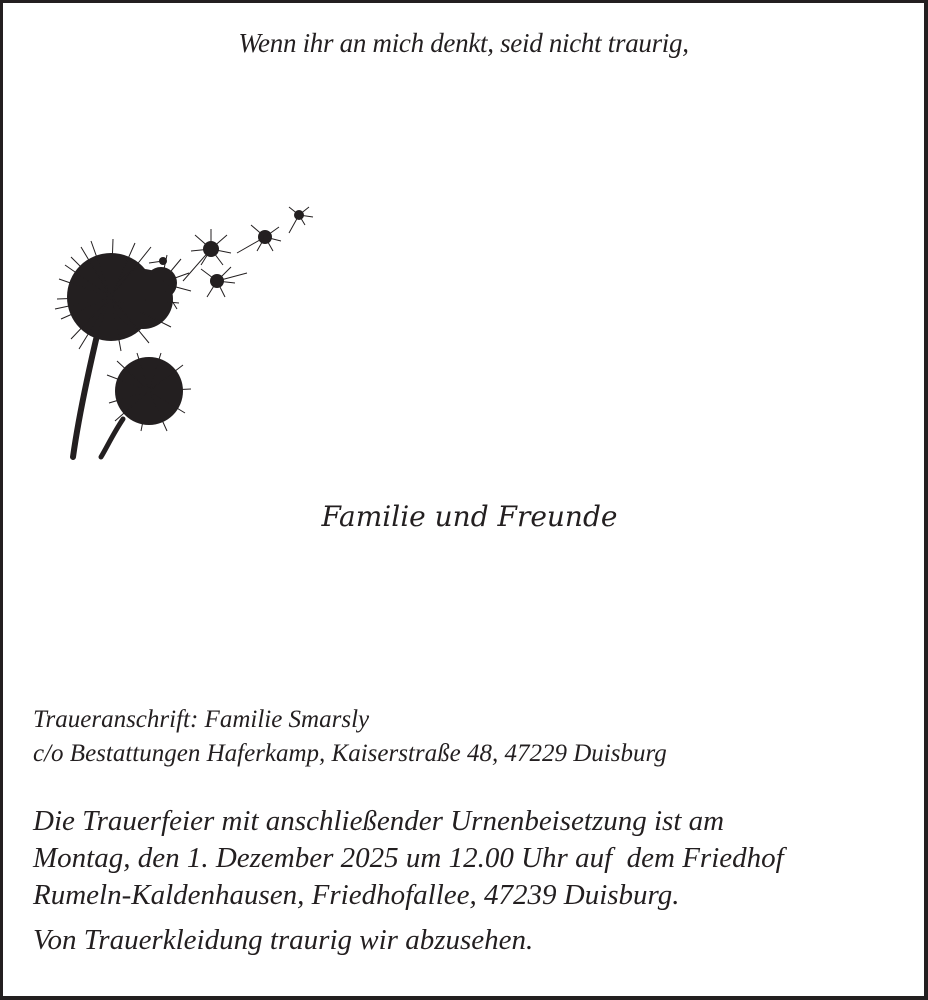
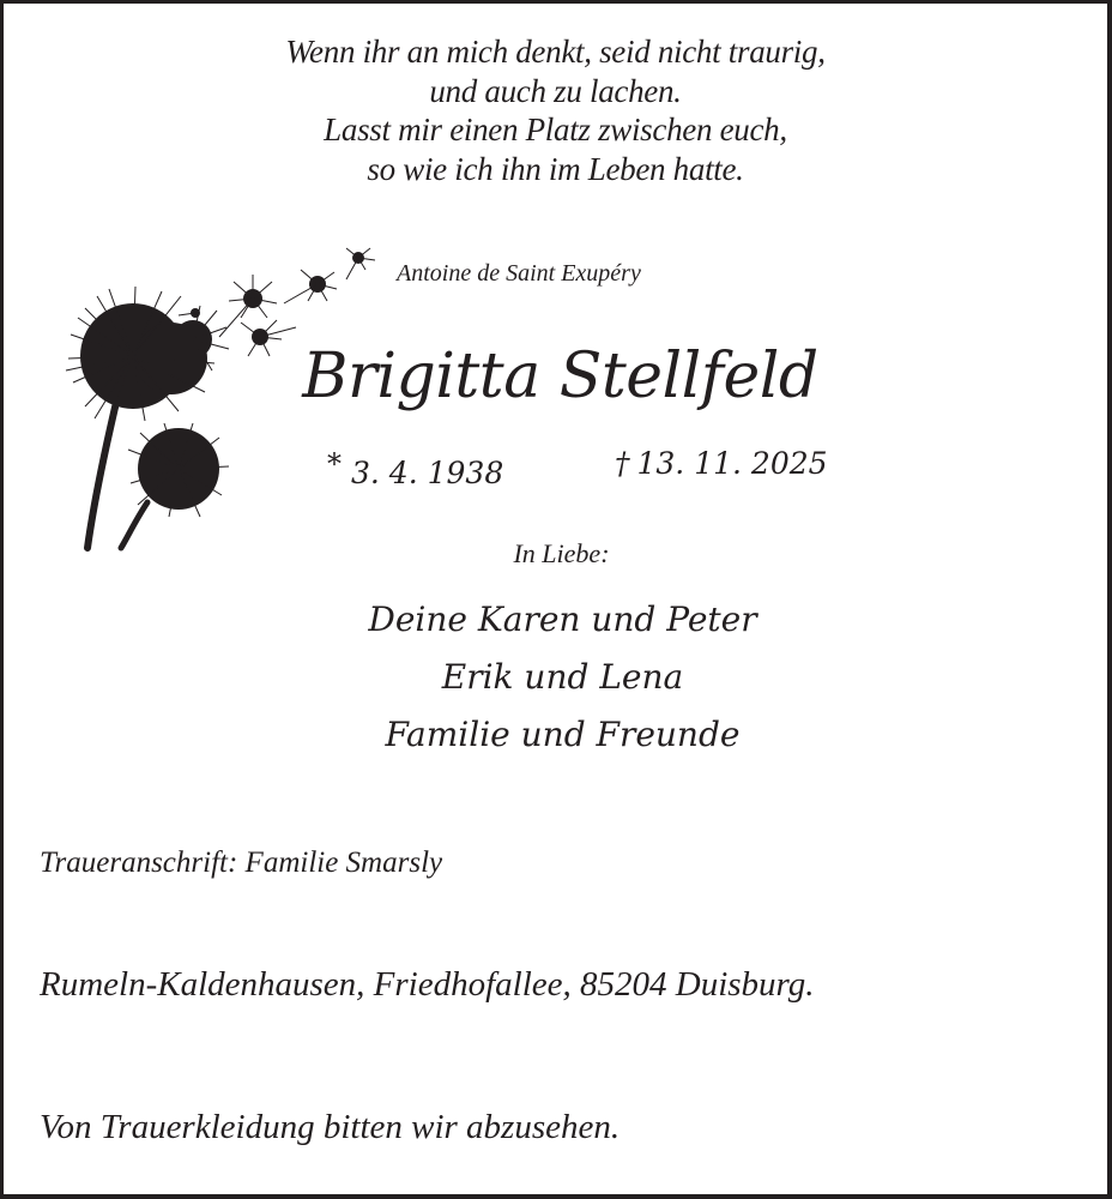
  Wenn ihr an mich denkt, seid nicht traurig,
+ und auch zu lachen.
+ Lasst mir einen Platz zwischen euch,
+ so wie ich ihn im Leben hatte.
+ Antoine de Saint Exupéry
+ Brigitta Stellfeld
+ * 3. 4. 1938
+ † 13. 11. 2025
+ In Liebe:
+ Deine Karen und Peter
+ Erik und Lena
  Familie und Freunde
  Traueranschrift: Familie Smarsly
- c/o Bestattungen Haferkamp, Kaiserstraße 48, 47229 Duisburg
- Die Trauerfeier mit anschließender Urnenbeisetzung ist am
- Montag, den 1. Dezember 2025 um 12.00 Uhr auf dem Friedhof
- Rumeln-Kaldenhausen, Friedhofallee, 47239 Duisburg.
+ Rumeln-Kaldenhausen, Friedhofallee, 85204 Duisburg.
- Von Trauerkleidung traurig wir abzusehen.
+ Von Trauerkleidung bitten wir abzusehen.
